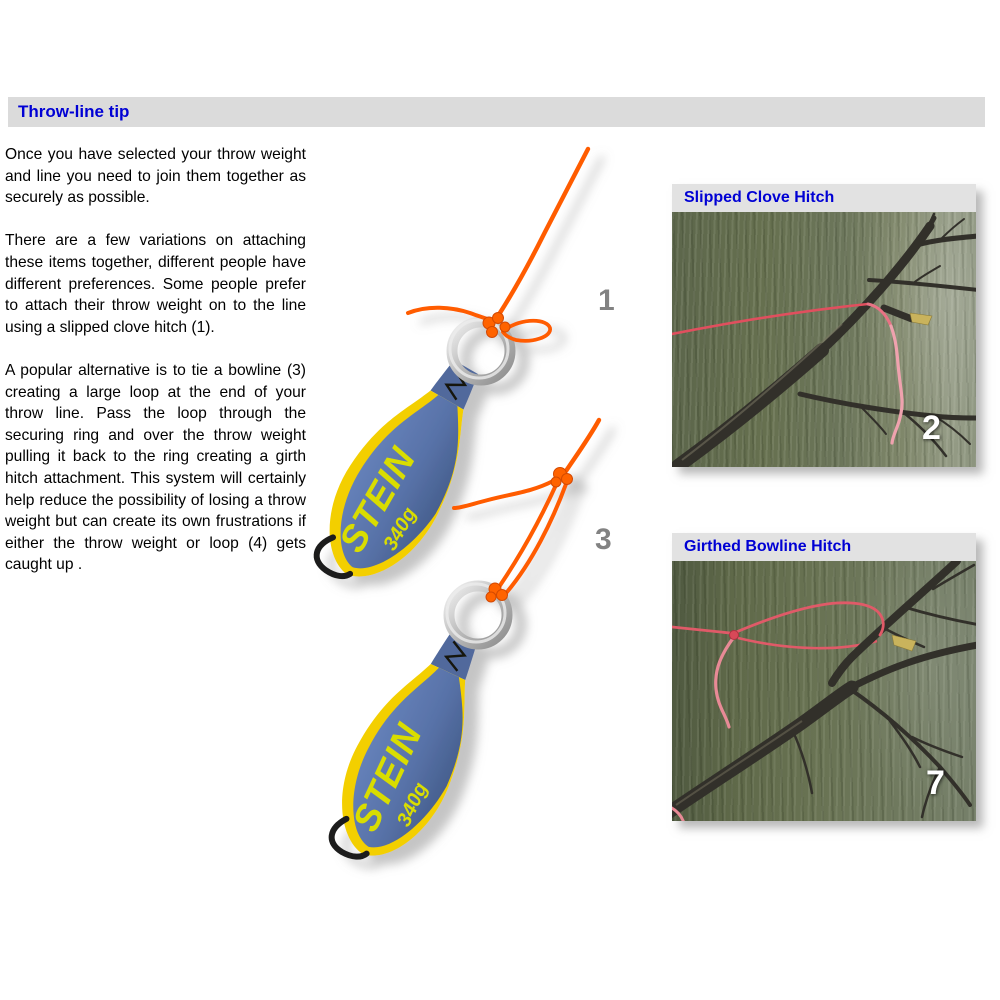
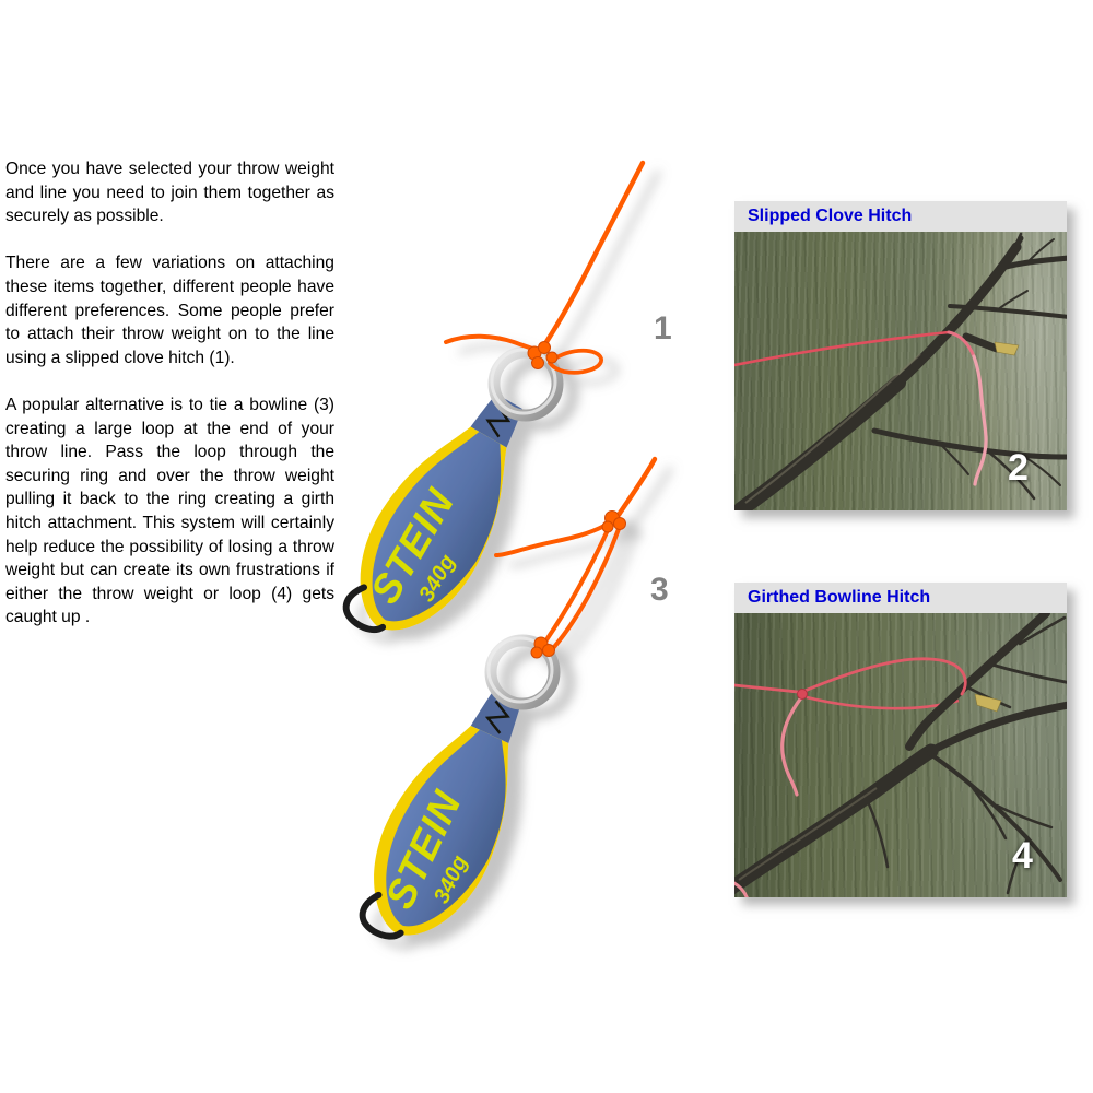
- Throw-line tip
  Once you have selected your throw weight and line you need to join them together as securely as possible.
  There are a few variations on attaching these items together, different people have different preferences. Some people prefer to attach their throw weight on to the line using a slipped clove hitch (1).
  A popular alternative is to tie a bowline (3) creating a large loop at the end of your throw line. Pass the loop through the securing ring and over the throw weight pulling it back to the ring creating a girth hitch attachment. This system will certainly help reduce the possibility of losing a throw weight but can create its own frustrations if either the throw weight or loop (4) gets caught up .
  1
  3
  Slipped Clove Hitch
  2
  Girthed Bowline Hitch
- 7
+ 4
